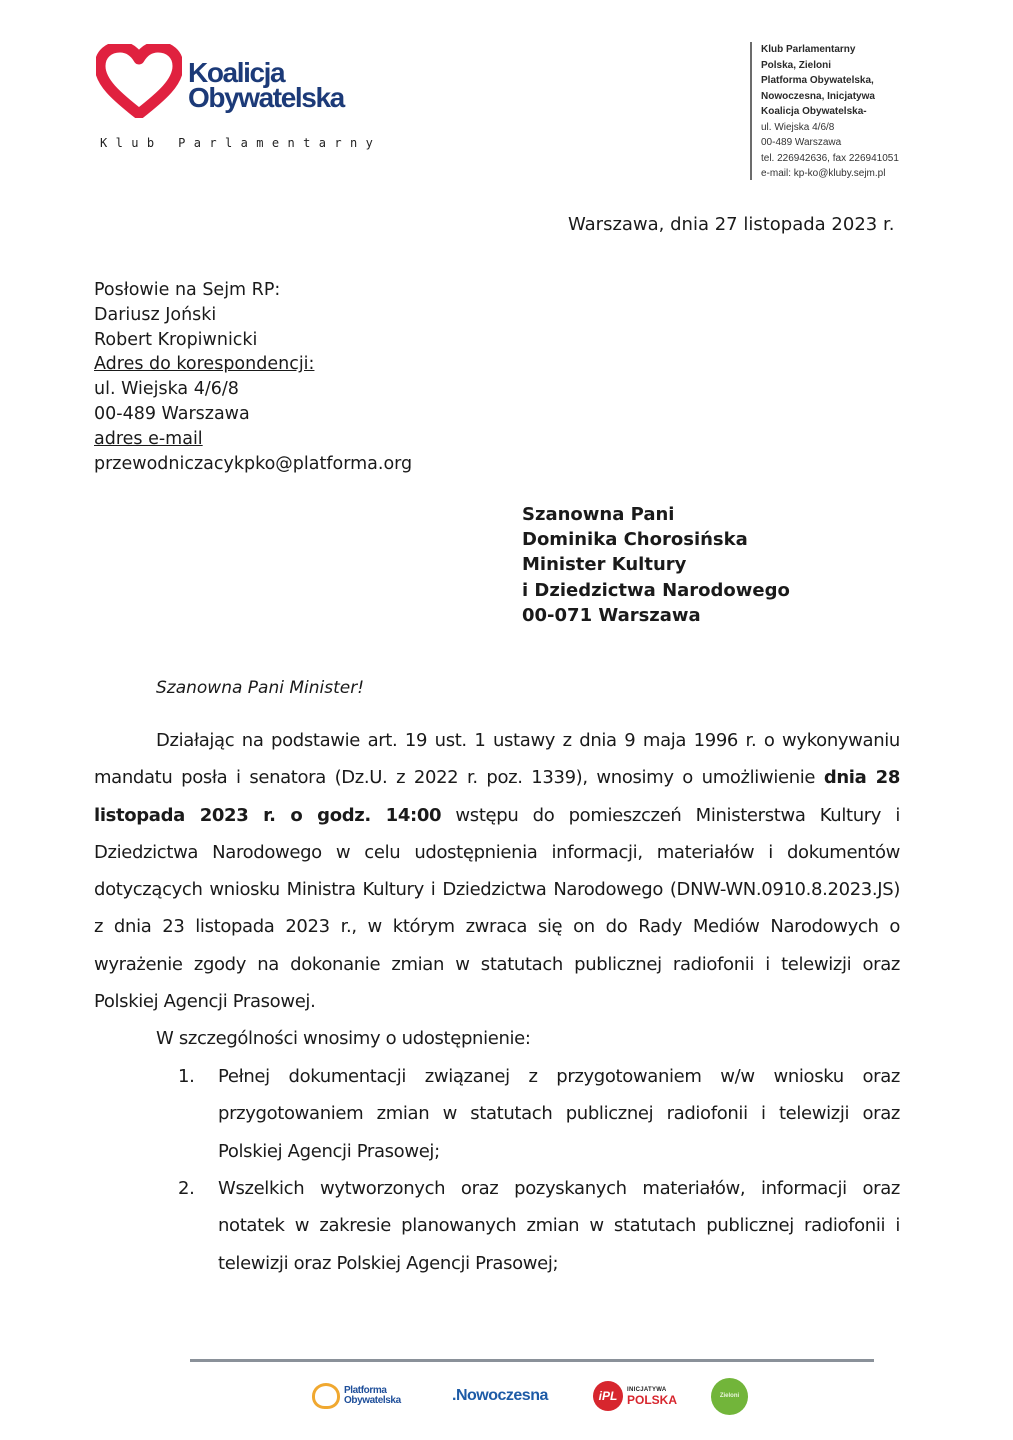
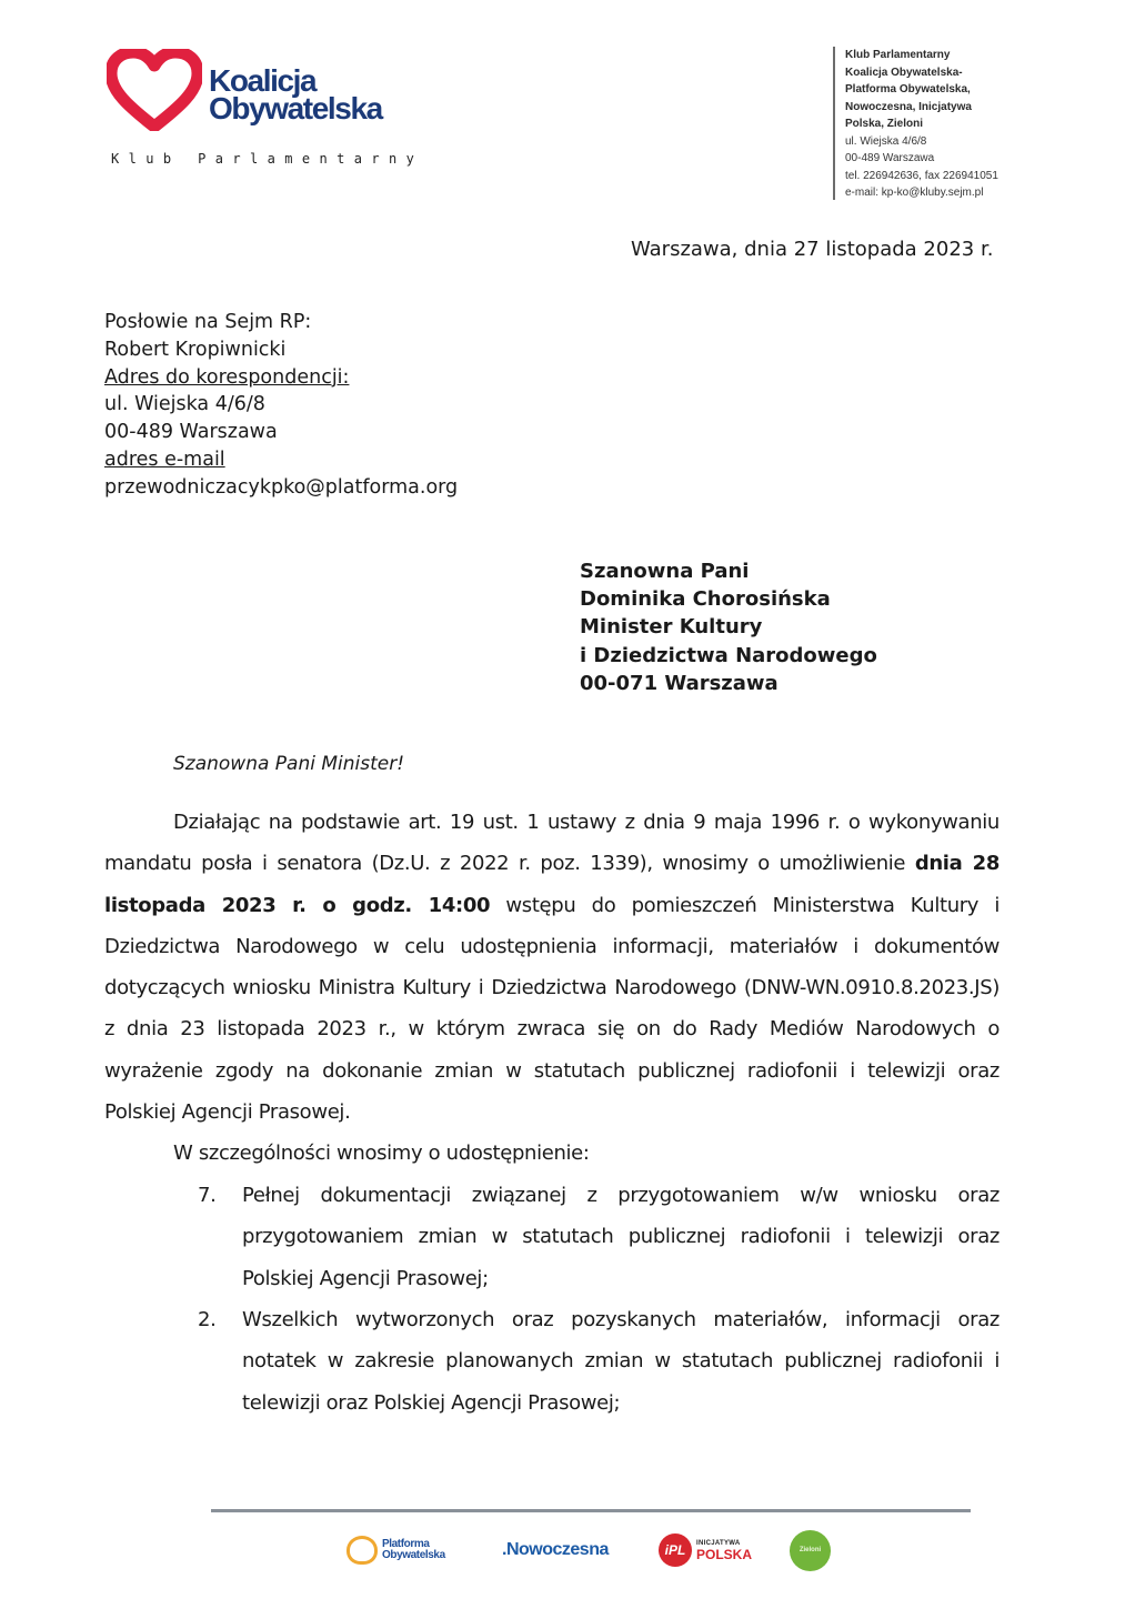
  Koalicja
  Obywatelska
  Klub Parlamentarny
  Klub Parlamentarny
- Polska, Zieloni
+ Koalicja Obywatelska-
  Platforma Obywatelska,
  Nowoczesna, Inicjatywa
- Koalicja Obywatelska-
+ Polska, Zieloni
  ul. Wiejska 4/6/8
  00-489 Warszawa
  tel. 226942636, fax 226941051
  e-mail: kp-ko@kluby.sejm.pl
  Warszawa, dnia 27 listopada 2023 r.
  Posłowie na Sejm RP:
- Dariusz Joński
  Robert Kropiwnicki
  Adres do korespondencji:
  ul. Wiejska 4/6/8
  00-489 Warszawa
  adres e-mail
  przewodniczacykpko@platforma.org
  Szanowna Pani
  Dominika Chorosińska
  Minister Kultury
  i Dziedzictwa Narodowego
  00-071 Warszawa
  Szanowna Pani Minister!
  Działając na podstawie art. 19 ust. 1 ustawy z dnia 9 maja 1996 r. o wykonywaniu mandatu posła i senatora (Dz.U. z 2022 r. poz. 1339), wnosimy o umożliwienie dnia 28 listopada 2023 r. o godz. 14:00 wstępu do pomieszczeń Ministerstwa Kultury i Dziedzictwa Narodowego w celu udostępnienia informacji, materiałów i dokumentów dotyczących wniosku Ministra Kultury i Dziedzictwa Narodowego (DNW-WN.0910.8.2023.JS) z dnia 23 listopada 2023 r., w którym zwraca się on do Rady Mediów Narodowych o wyrażenie zgody na dokonanie zmian w statutach publicznej radiofonii i telewizji oraz Polskiej Agencji Prasowej.
  W szczególności wnosimy o udostępnienie:
- 1.
+ 7.
  Pełnej dokumentacji związanej z przygotowaniem w/w wniosku oraz przygotowaniem zmian w statutach publicznej radiofonii i telewizji oraz Polskiej Agencji Prasowej;
  2.
  Wszelkich wytworzonych oraz pozyskanych materiałów, informacji oraz notatek w zakresie planowanych zmian w statutach publicznej radiofonii i telewizji oraz Polskiej Agencji Prasowej;
  Platforma
  Obywatelska
  .Nowoczesna
  iPL
  POLSKA
